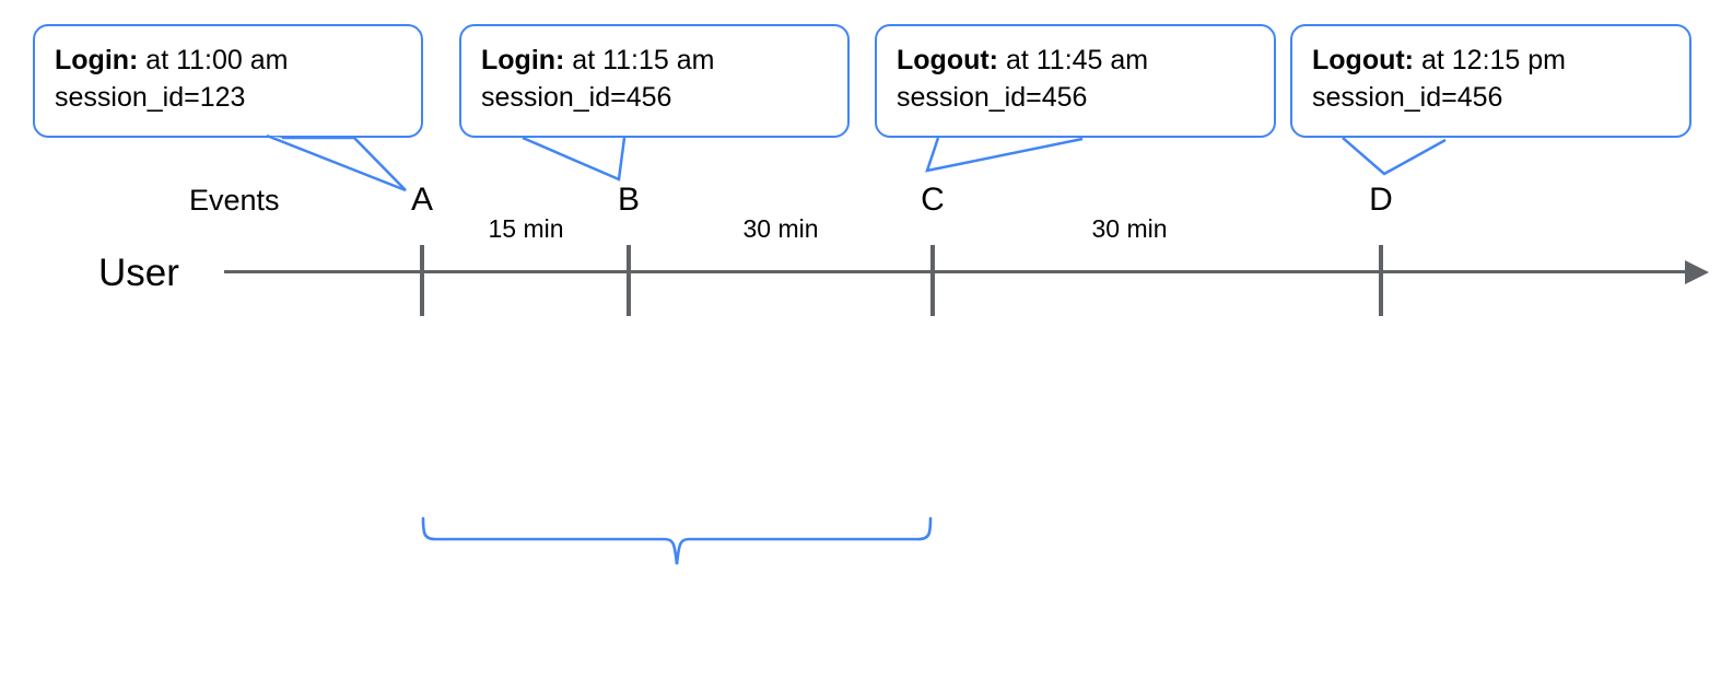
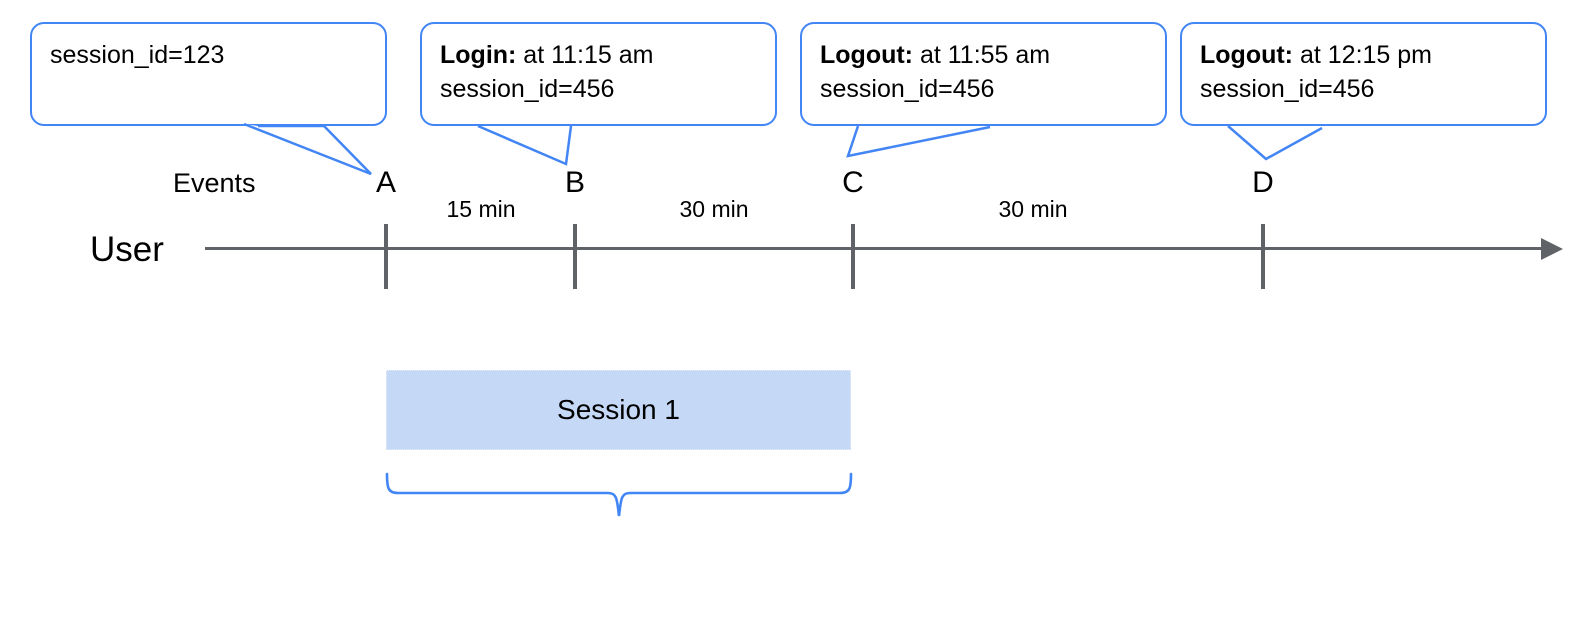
- Login: at 11:00 am
  session_id=123
  Login: at 11:15 am
  session_id=456
- Logout: at 11:45 am
+ Logout: at 11:55 am
  session_id=456
  Logout: at 12:15 pm
  session_id=456
  Events
  User
  A
  B
  C
  D
  15 min
  30 min
  30 min
+ Session 1
